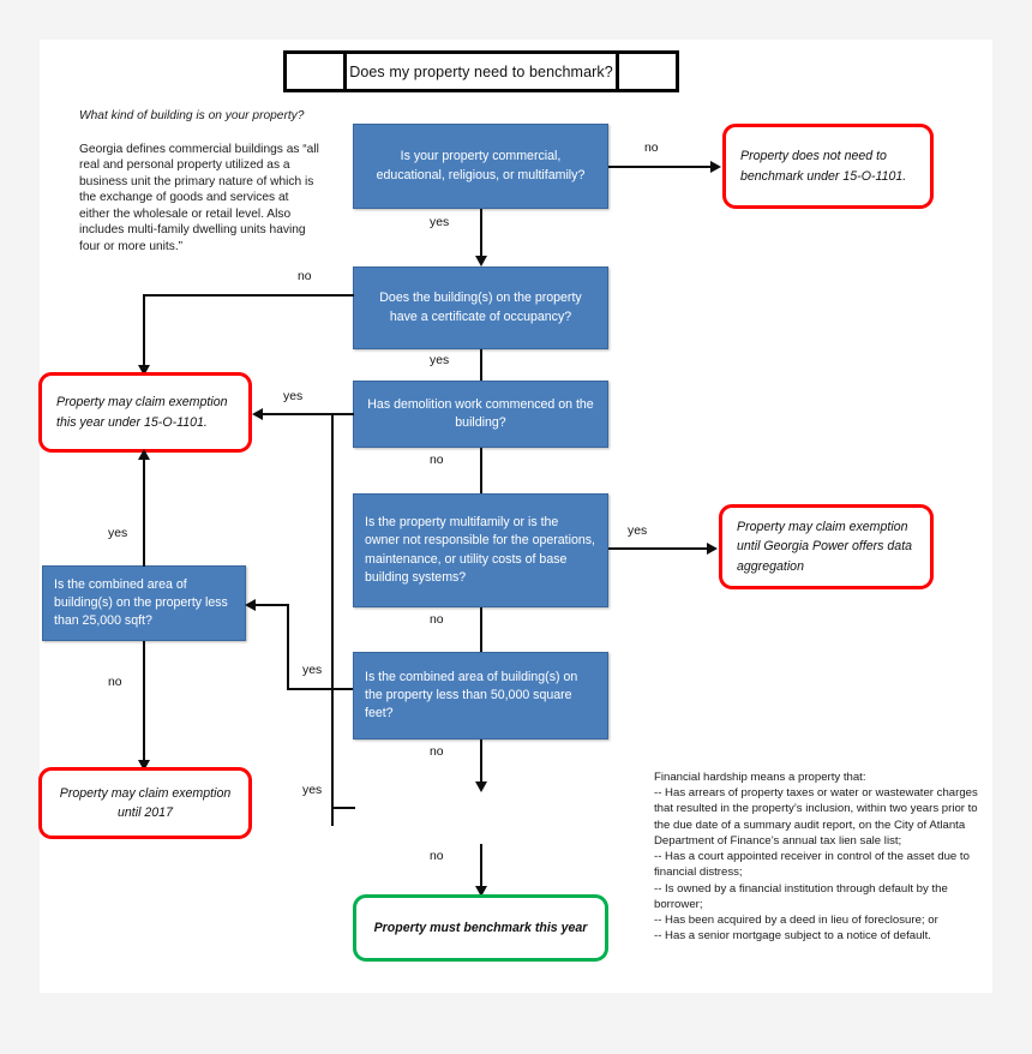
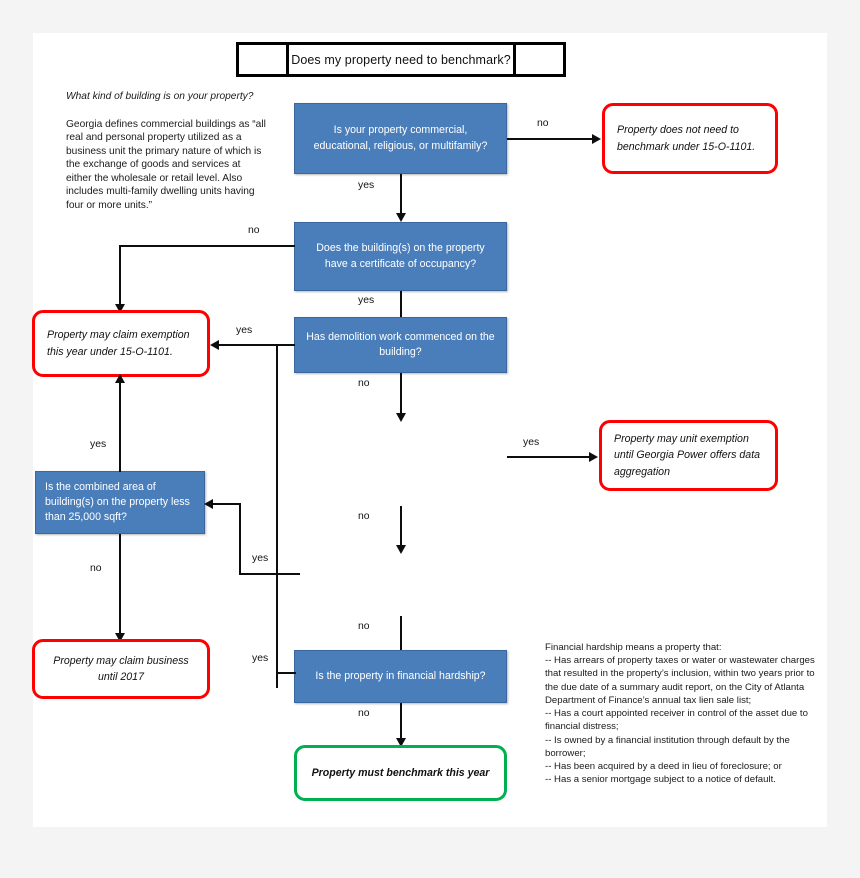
  Does my property need to benchmark?
  What kind of building is on your property?
  Georgia defines commercial buildings as “all real and personal property utilized as a business unit the primary nature of which is the exchange of goods and services at either the wholesale or retail level. Also includes multi-family dwelling units having four or more units.”
  Is your property commercial, educational, religious, or multifamily?
  no
  Property does not need to benchmark under 15-O-1101.
  yes
  Does the building(s) on the property have a certificate of occupancy?
  no
  yes
  Property may claim exemption this year under 15-O-1101.
  Has demolition work commenced on the building?
  yes
  no
- Is the property multifamily or is the owner not responsible for the operations, maintenance, or utility costs of base building systems?
  yes
- Property may claim exemption until Georgia Power offers data aggregation
+ Property may unit exemption until Georgia Power offers data aggregation
  no
  Is the combined area of building(s) on the property less than 25,000 sqft?
  yes
- Is the combined area of building(s) on the property less than 50,000 square feet?
  no
  yes
  no
- Property may claim exemption until 2017
+ Property may claim business until 2017
+ Is the property in financial hardship?
  yes
  no
  Property must benchmark this year
  Financial hardship means a property that:
  -- Has arrears of property taxes or water or wastewater charges that resulted in the property’s inclusion, within two years prior to the due date of a summary audit report, on the City of Atlanta Department of Finance’s annual tax lien sale list;
  -- Has a court appointed receiver in control of the asset due to financial distress;
  -- Is owned by a financial institution through default by the borrower;
  -- Has been acquired by a deed in lieu of foreclosure; or
  -- Has a senior mortgage subject to a notice of default.
